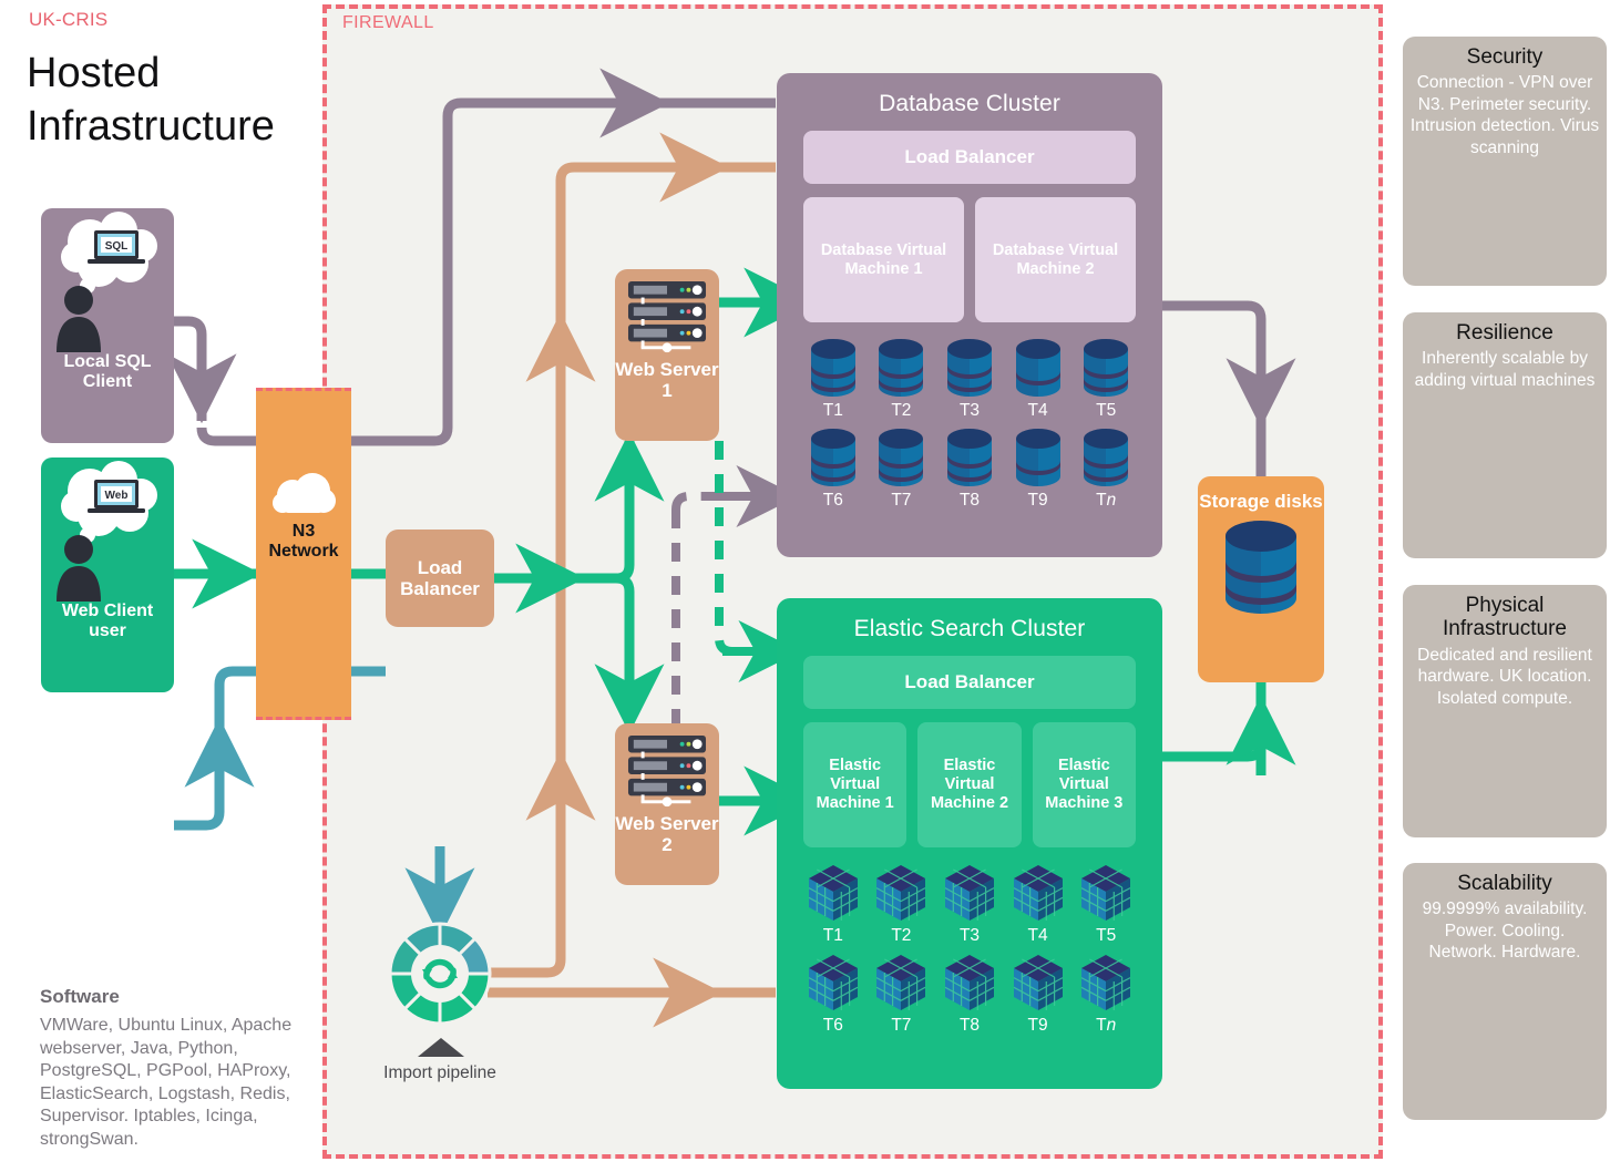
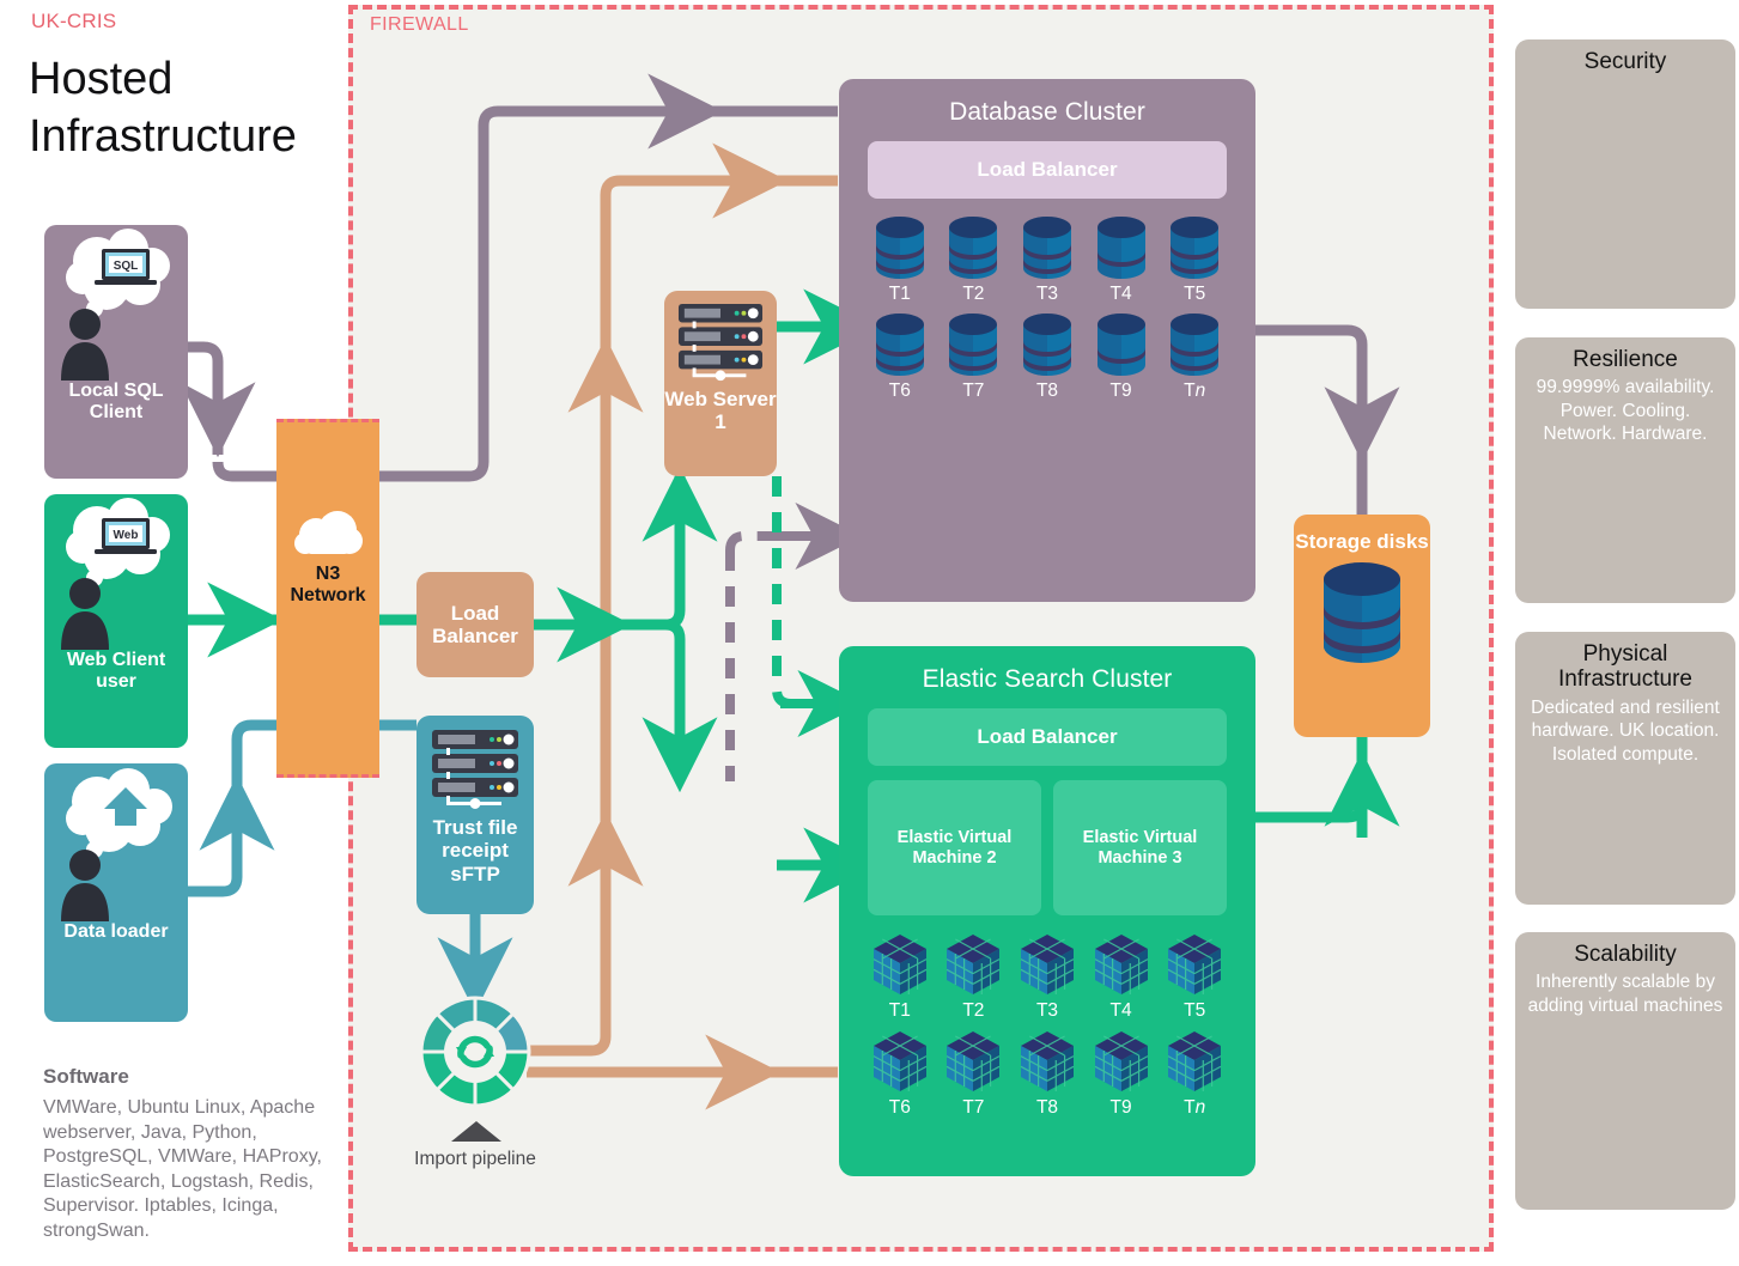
  FIREWALL
  UK-CRIS
  Hosted Infrastructure
  SQL
  Local SQL Client
  Web
  Web Client user
+ Data loader
  N3 Network
  Load Balancer
+ Trust file receipt sFTP
  Web Server 1
- Web Server 2
  Import pipeline
  Storage disks
  Database Cluster
  Load Balancer
- Database Virtual Machine 1
- Database Virtual Machine 2
  T1
  T2
  T3
  T4
  T5
  T6
  T7
  T8
  T9
  Tn
  Elastic Search Cluster
  Load Balancer
- Elastic Virtual Machine 1
  Elastic Virtual Machine 2
  Elastic Virtual Machine 3
  T1
  T2
  T3
  T4
  T5
  T6
  T7
  T8
  T9
  Tn
  Security
- Connection - VPN over N3. Perimeter security. Intrusion detection. Virus scanning
  Resilience
- Inherently scalable by adding virtual machines
+ 99.9999% availability. Power. Cooling. Network. Hardware.
  Physical Infrastructure
  Dedicated and resilient hardware. UK location. Isolated compute.
  Scalability
- 99.9999% availability. Power. Cooling. Network. Hardware.
+ Inherently scalable by adding virtual machines
  Software
- VMWare, Ubuntu Linux, Apache webserver, Java, Python, PostgreSQL, PGPool, HAProxy, ElasticSearch, Logstash, Redis, Supervisor. Iptables, Icinga, strongSwan.
+ VMWare, Ubuntu Linux, Apache webserver, Java, Python, PostgreSQL, VMWare, HAProxy, ElasticSearch, Logstash, Redis, Supervisor. Iptables, Icinga, strongSwan.
